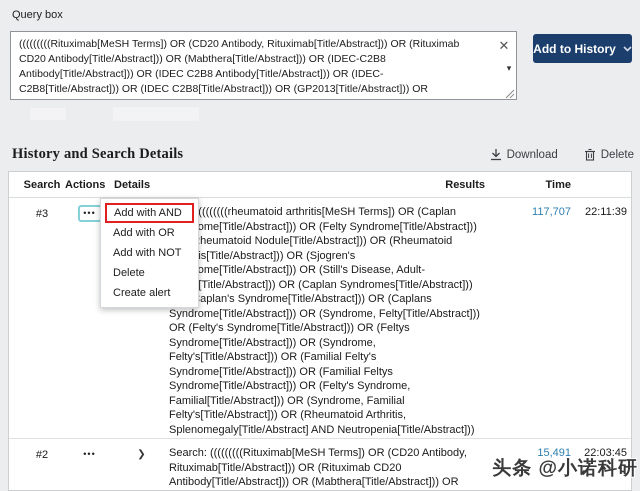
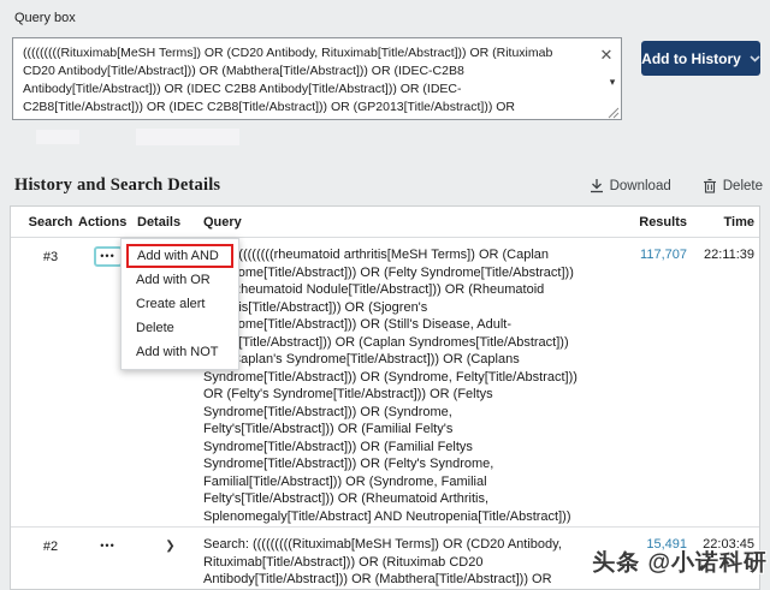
  Query box
  (((((((((Rituximab[MeSH Terms]) OR (CD20 Antibody, Rituximab[Title/Abstract])) OR (Rituximab CD20 Antibody[Title/Abstract])) OR (Mabthera[Title/Abstract])) OR (IDEC-C2B8 Antibody[Title/Abstract])) OR (IDEC C2B8 Antibody[Title/Abstract])) OR (IDEC-C2B8[Title/Abstract])) OR (IDEC C2B8[Title/Abstract])) OR (GP2013[Title/Abstract])) OR
  ✕
  ▾
  Add to History
  History and Search Details
  Download
  Delete
  Search
  Actions
  Details
+ Query
  Results
  Time
  #3
  •••
  ((((((((rheumatoid arthritis[MeSH Terms]) OR (Caplan ome[Title/Abstract])) OR (Felty Syndrome[Title/Abstract])) heumatoid Nodule[Title/Abstract])) OR (Rheumatoid is[Title/Abstract])) OR (Sjogren's ome[Title/Abstract])) OR (Still's Disease, Adult-[Title/Abstract])) OR (Caplan Syndromes[Title/Abstract])) aplan's Syndrome[Title/Abstract])) OR (Caplans Syndrome[Title/Abstract])) OR (Syndrome, Felty[Title/Abstract])) OR (Felty's Syndrome[Title/Abstract])) OR (Feltys Syndrome[Title/Abstract])) OR (Syndrome, Felty's[Title/Abstract])) OR (Familial Felty's Syndrome[Title/Abstract])) OR (Familial Feltys Syndrome[Title/Abstract])) OR (Felty's Syndrome, Familial[Title/Abstract])) OR (Syndrome, Familial Felty's[Title/Abstract])) OR (Rheumatoid Arthritis, Splenomegaly[Title/Abstract] AND Neutropenia[Title/Abstract]))
  117,707
  22:11:39
  #2
  •••
  ❯
  15,491
  22:03:45
  Add with AND
  Add with OR
- Add with NOT
+ Create alert
  Delete
- Create alert
+ Add with NOT
  头条 @小诺科研
